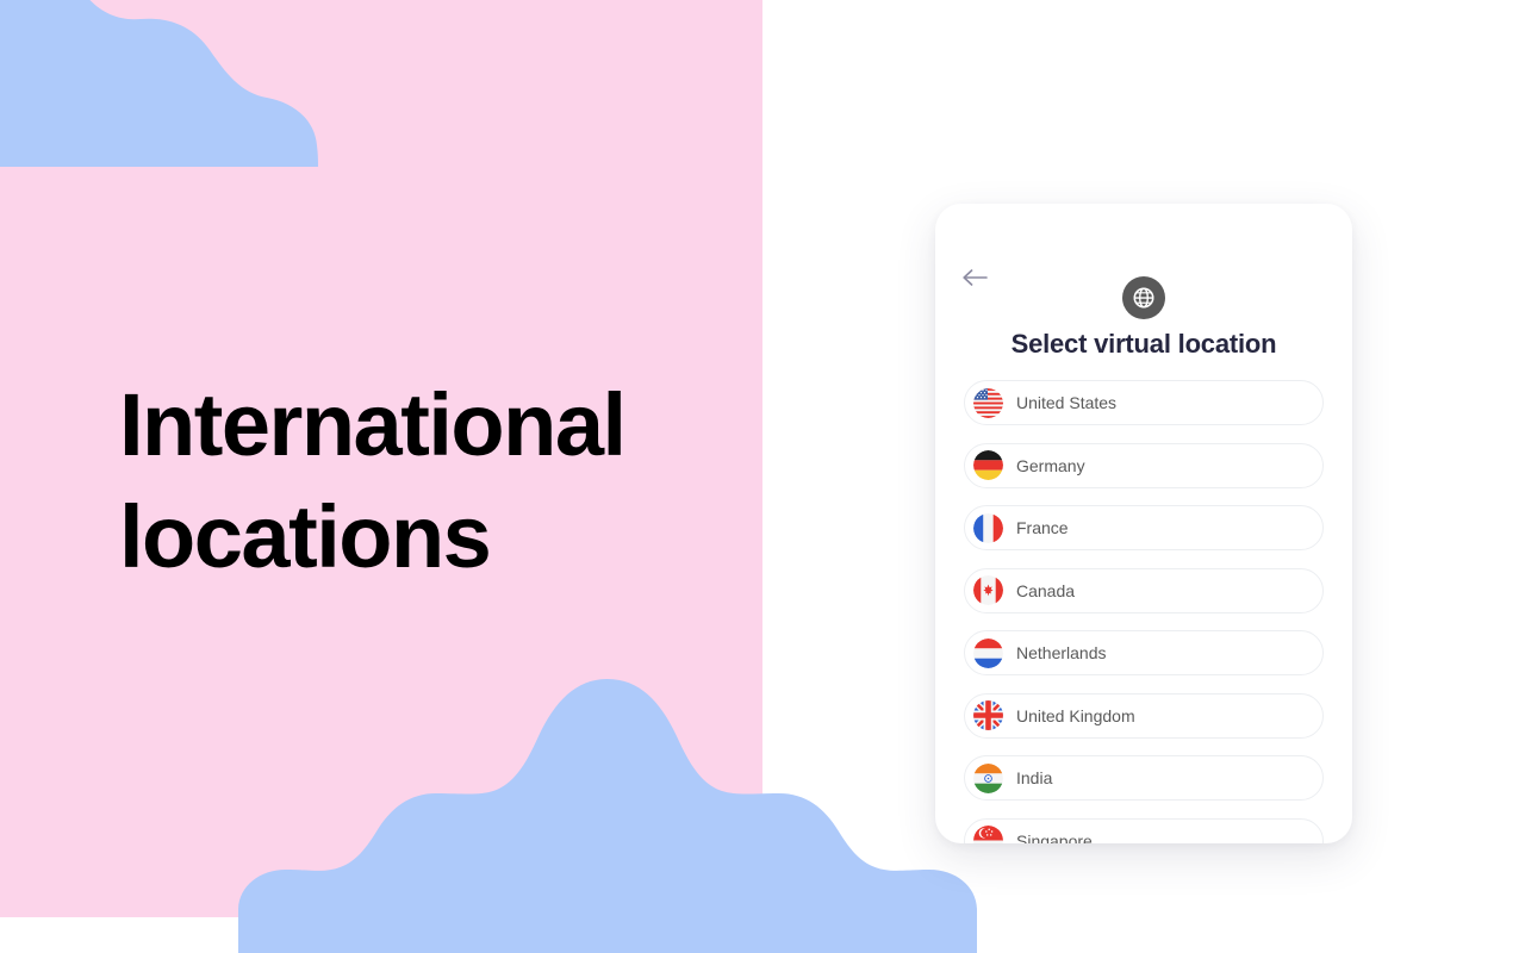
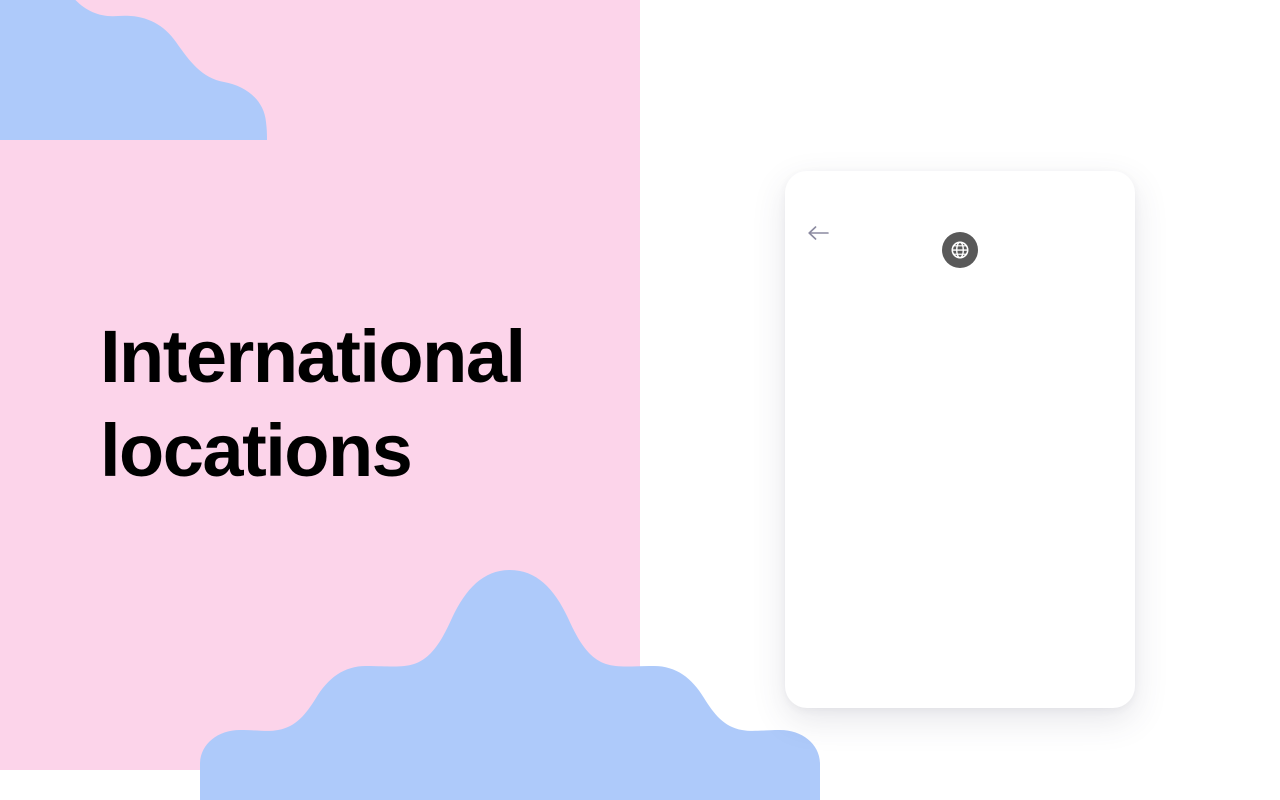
  International
  locations
- Select virtual location
- United States
- Germany
- France
- Canada
- Netherlands
- United Kingdom
- India
- Singapore
